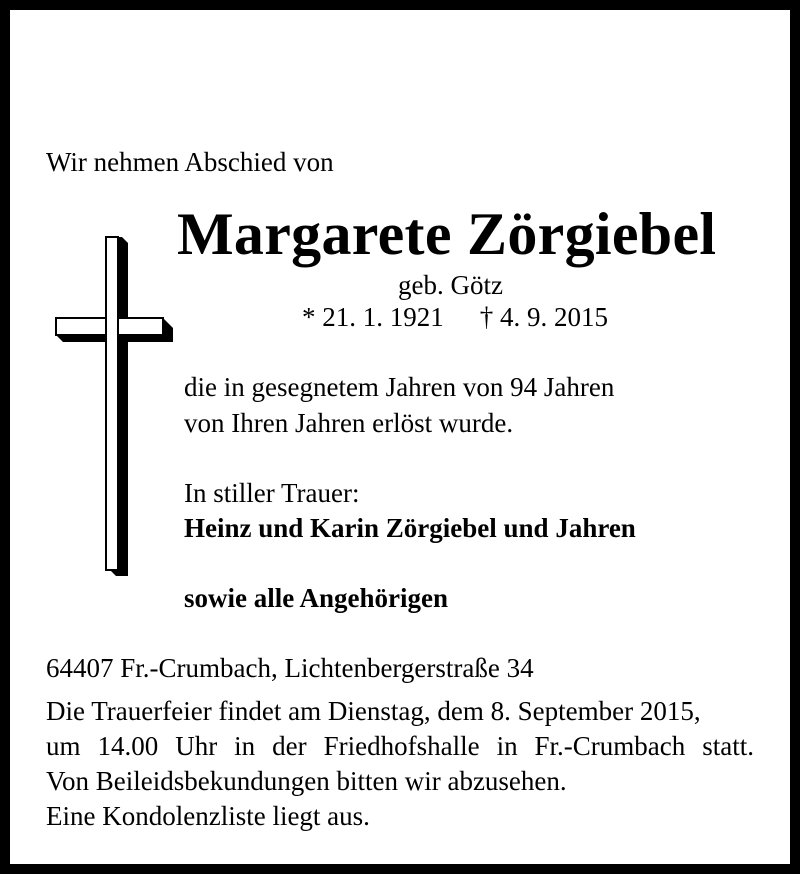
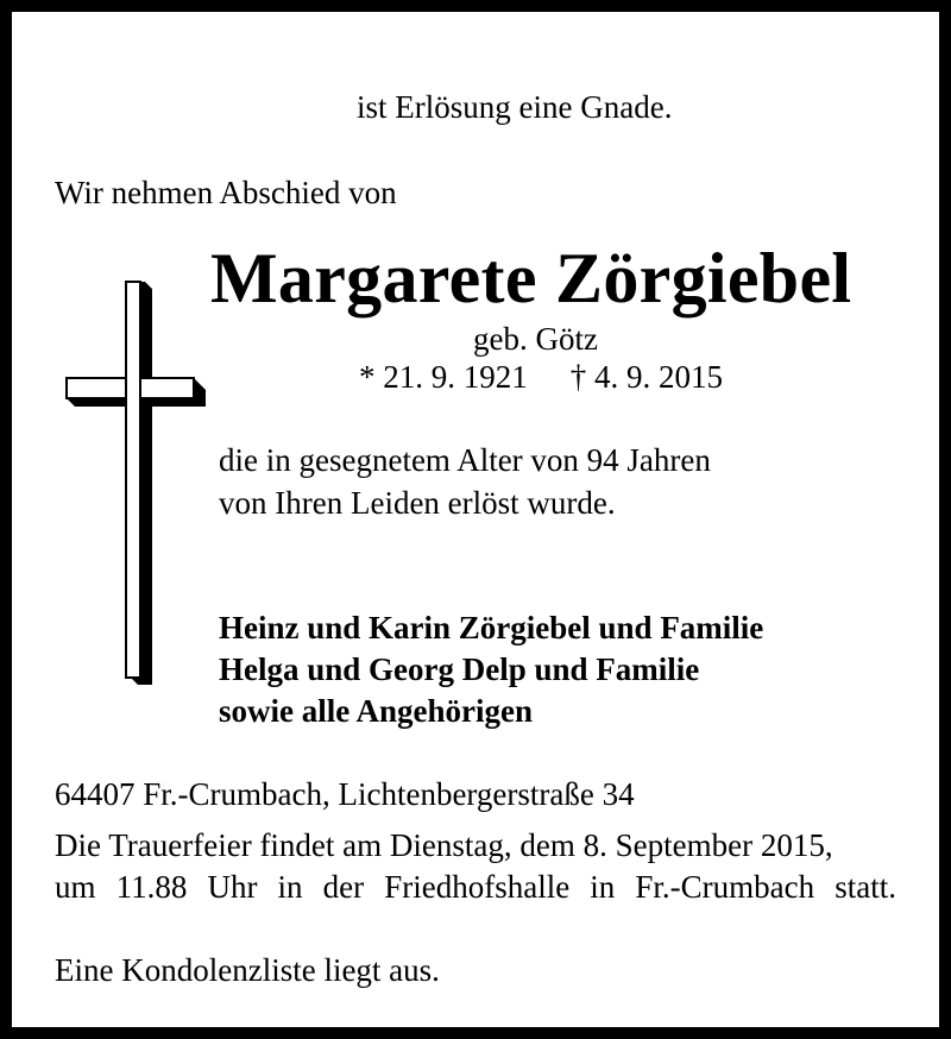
+ ist Erlösung eine Gnade.
  Wir nehmen Abschied von
  Margarete Zörgiebel
  geb. Götz
- * 21. 1. 1921 † 4. 9. 2015
+ * 21. 9. 1921 † 4. 9. 2015
- die in gesegnetem Jahren von 94 Jahren
+ die in gesegnetem Alter von 94 Jahren
- von Ihren Jahren erlöst wurde.
+ von Ihren Leiden erlöst wurde.
- In stiller Trauer:
- Heinz und Karin Zörgiebel und Jahren
+ Heinz und Karin Zörgiebel und Familie
+ Helga und Georg Delp und Familie
  sowie alle Angehörigen
  64407 Fr.-Crumbach, Lichtenbergerstraße 34
  Die Trauerfeier findet am Dienstag, dem 8. September 2015,
- um 14.00 Uhr in der Friedhofshalle in Fr.-Crumbach statt.
+ um 11.88 Uhr in der Friedhofshalle in Fr.-Crumbach statt.
- Von Beileidsbekundungen bitten wir abzusehen.
  Eine Kondolenzliste liegt aus.
